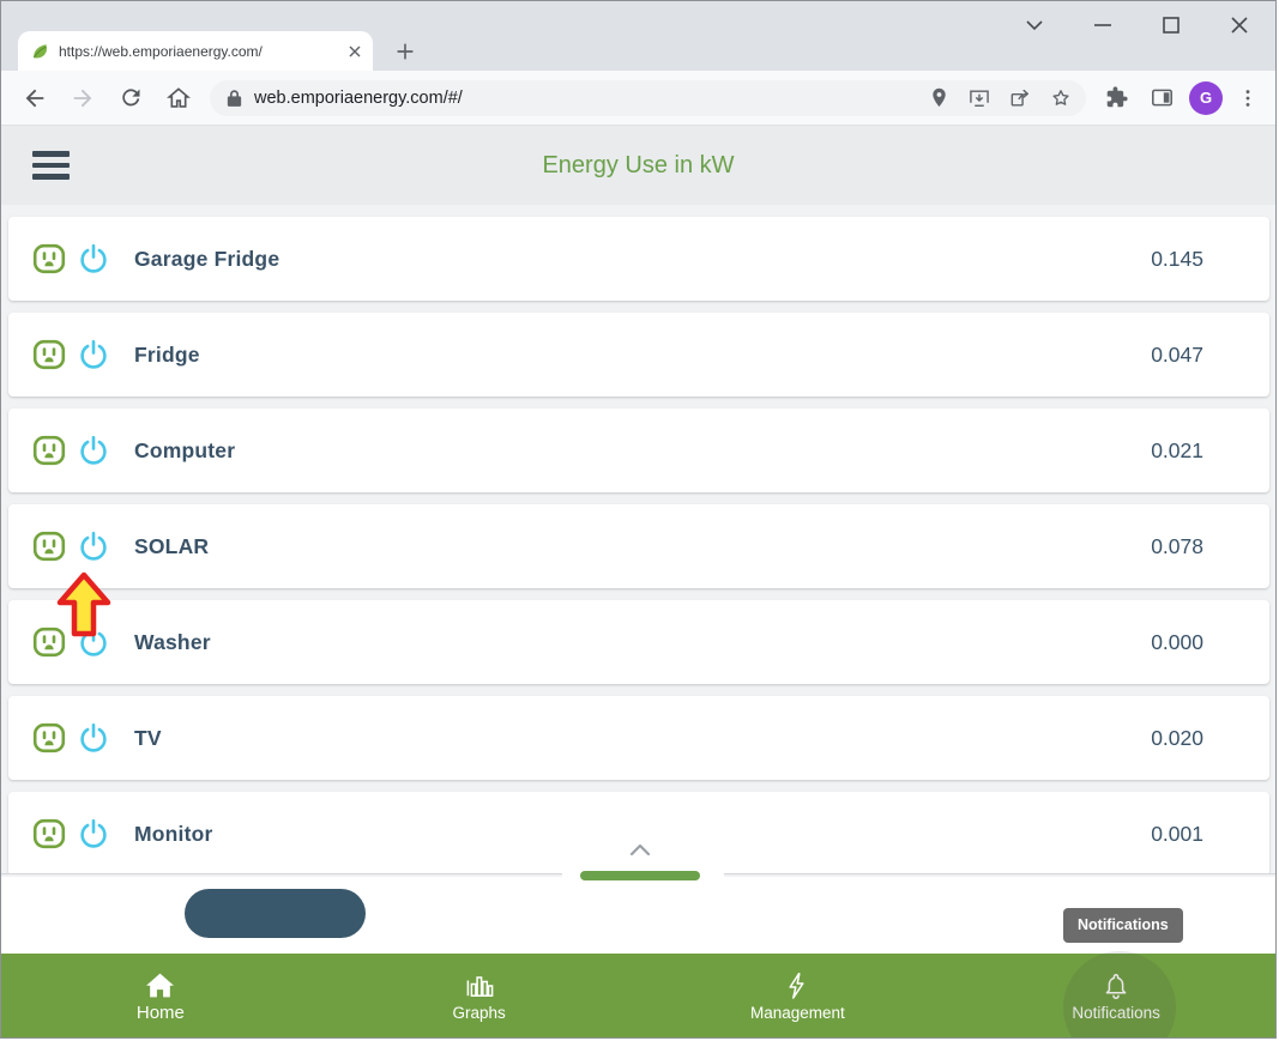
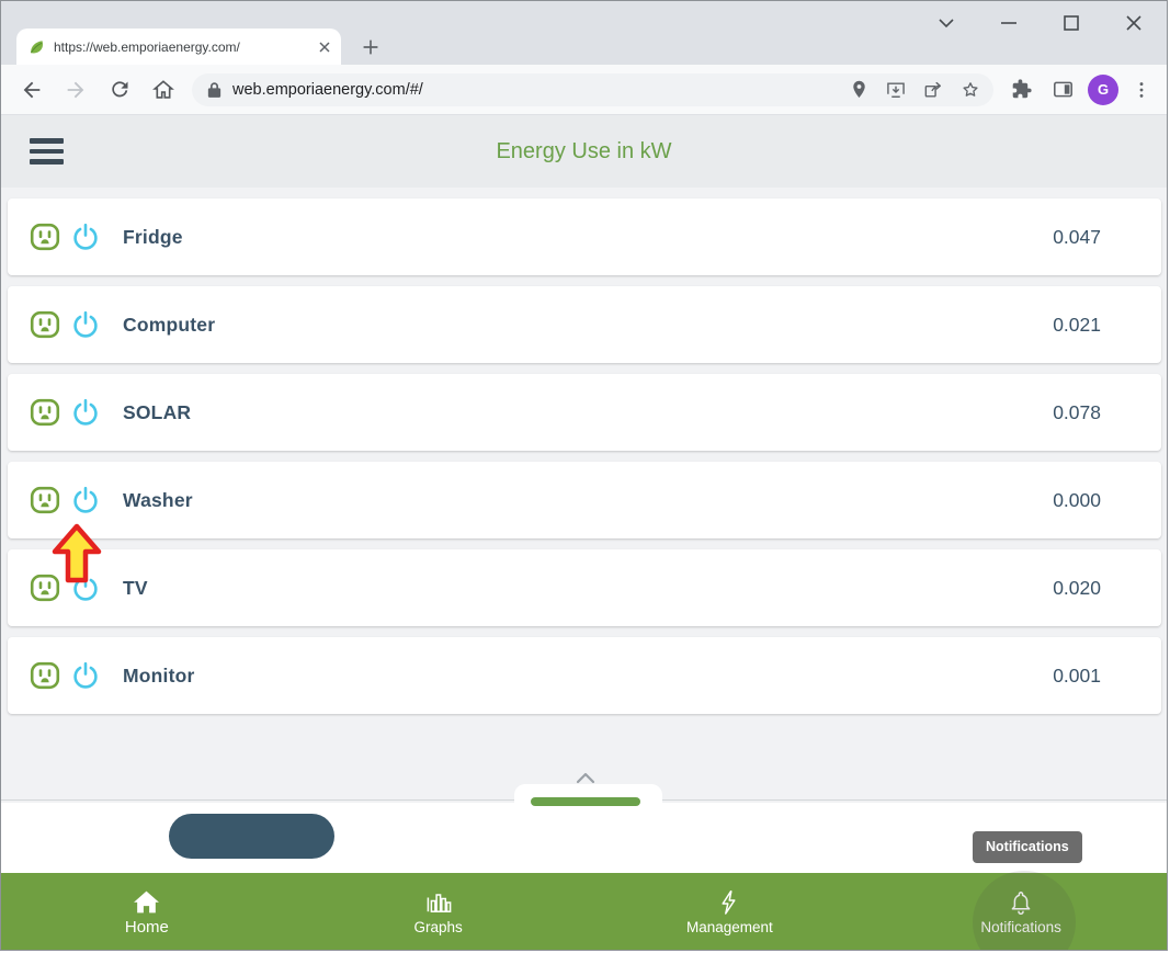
  https://web.emporiaenergy.com/
  web.emporiaenergy.com/#/
  G
  Energy Use in kW
- Garage Fridge
- 0.145
  Fridge
  0.047
  Computer
  0.021
  SOLAR
  0.078
  Washer
  0.000
  TV
  0.020
  Monitor
  0.001
  Home
  Graphs
  Management
  Notifications
  Notifications
